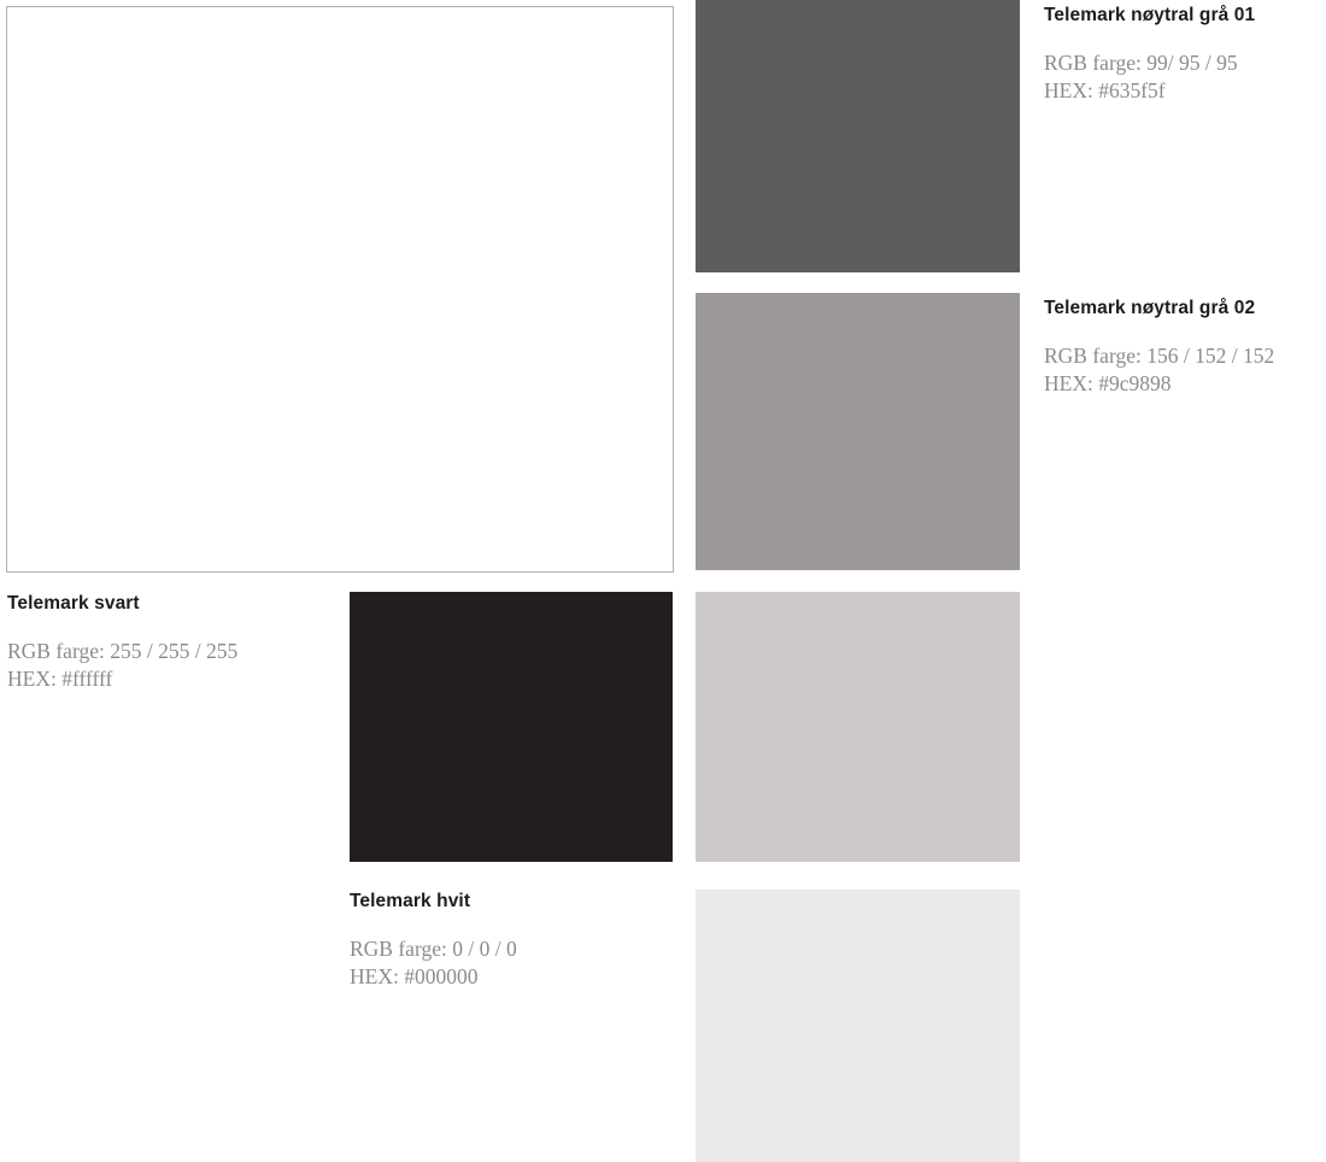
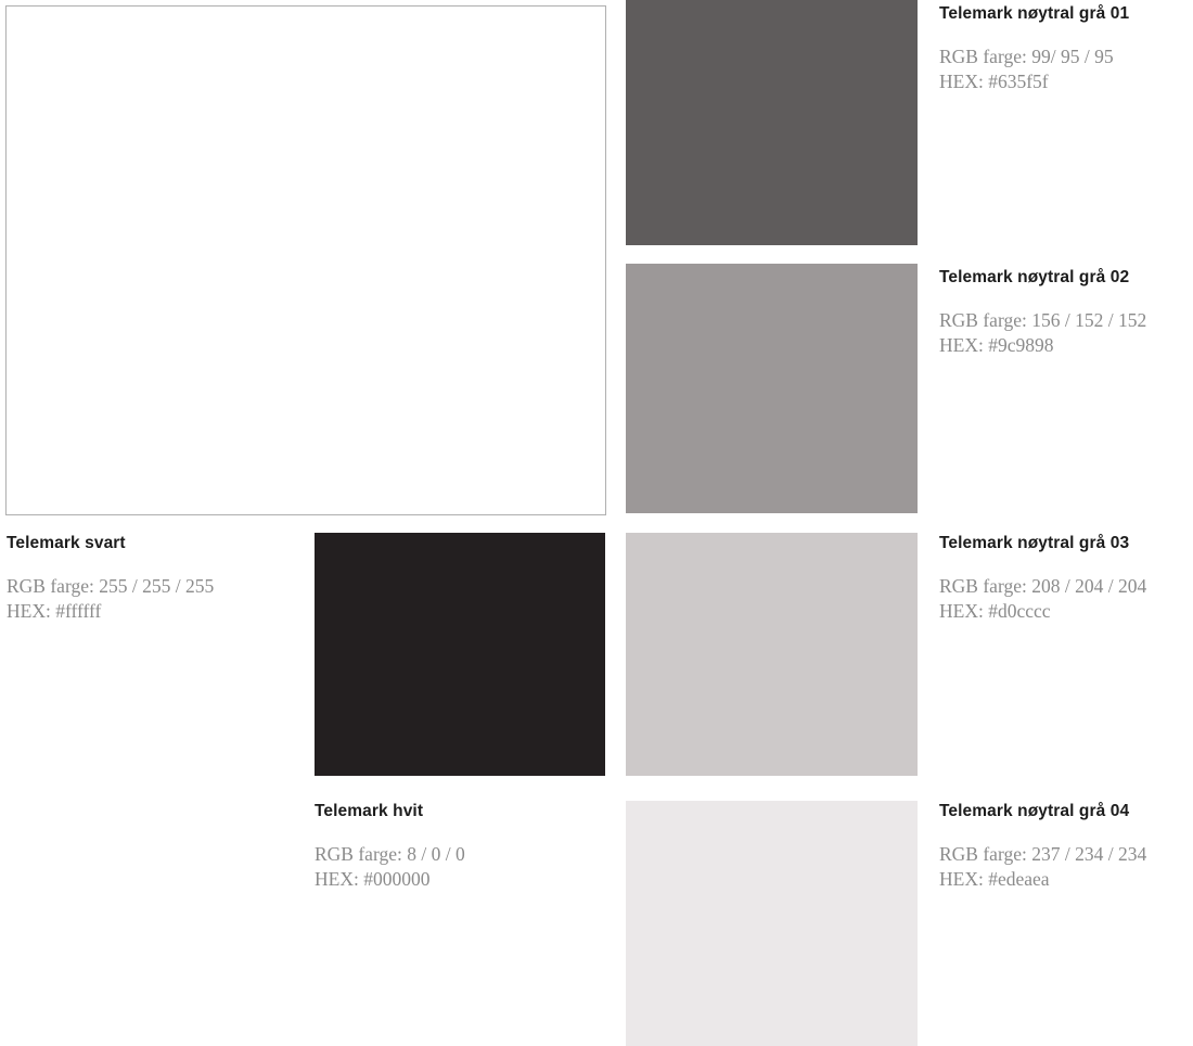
  Telemark svart
  RGB farge: 255 / 255 / 255
  HEX: #ffffff
  Telemark hvit
- RGB farge: 0 / 0 / 0
+ RGB farge: 8 / 0 / 0
  HEX: #000000
  Telemark nøytral grå 01
  RGB farge: 99/ 95 / 95
  HEX: #635f5f
  Telemark nøytral grå 02
  RGB farge: 156 / 152 / 152
  HEX: #9c9898
+ Telemark nøytral grå 03
+ RGB farge: 208 / 204 / 204
+ HEX: #d0cccc
+ Telemark nøytral grå 04
+ RGB farge: 237 / 234 / 234
+ HEX: #edeaea
